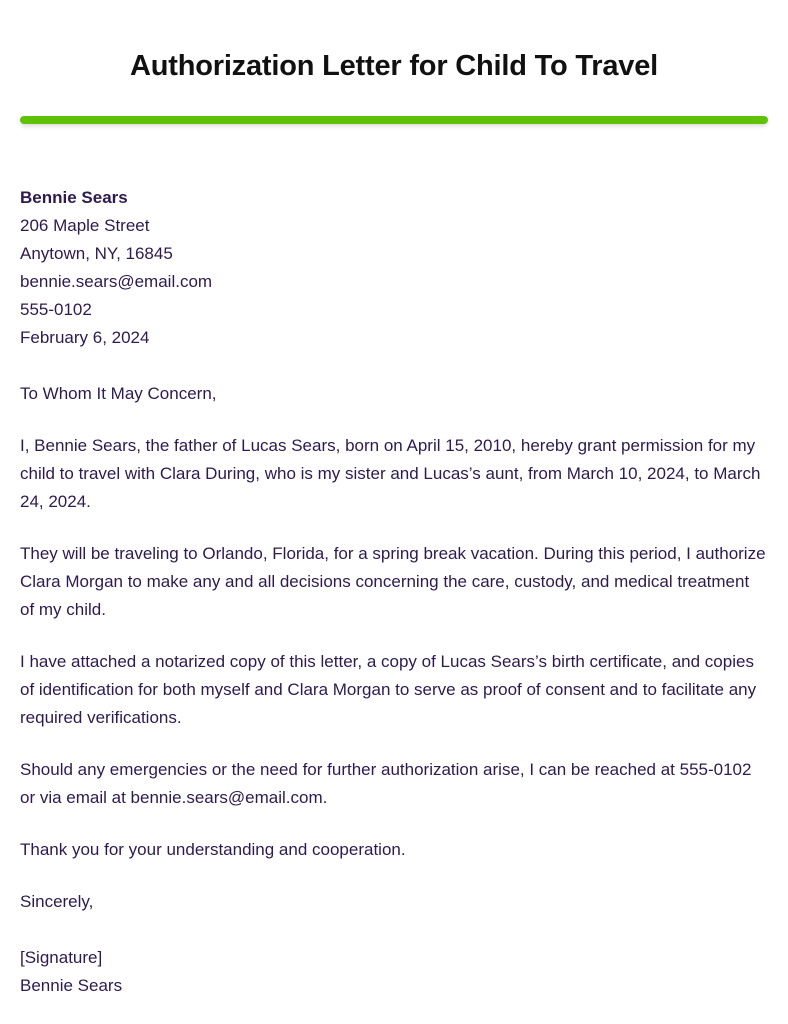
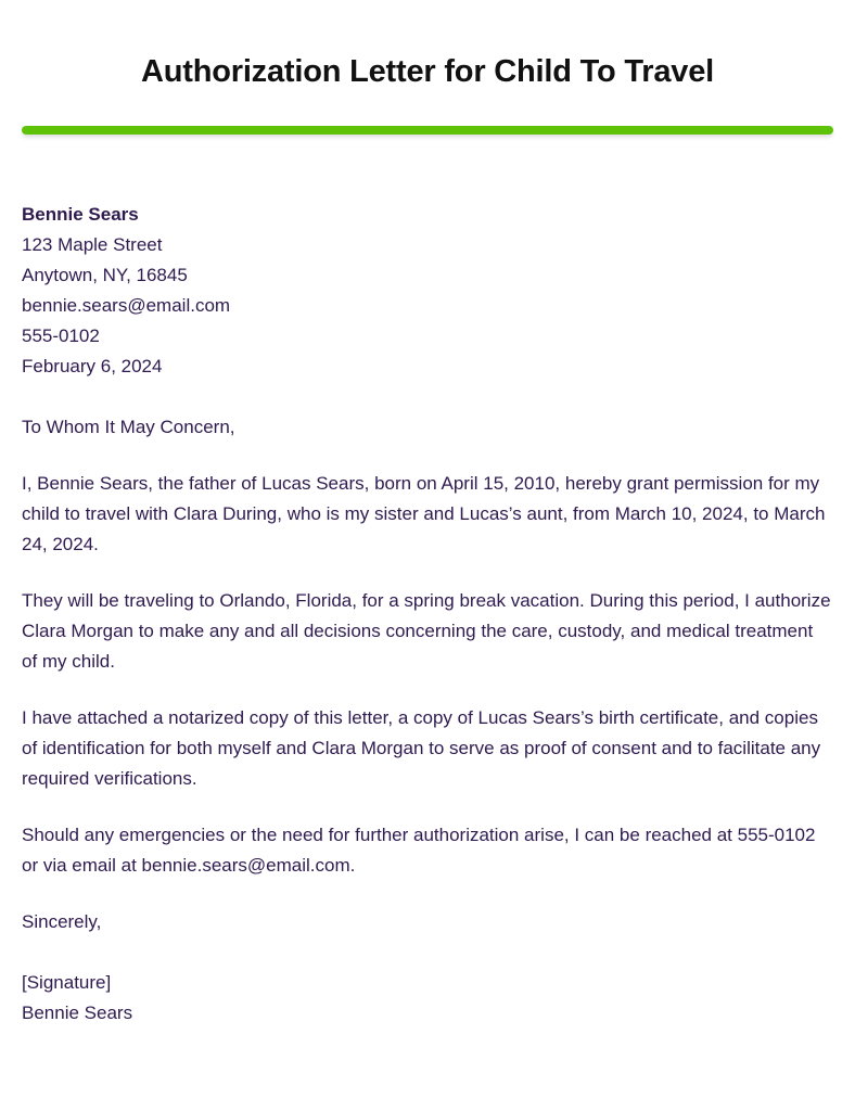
  Authorization Letter for Child To Travel
  Bennie Sears
- 206 Maple Street
+ 123 Maple Street
  Anytown, NY, 16845
  bennie.sears@email.com
  555-0102
  February 6, 2024
  To Whom It May Concern,
  I, Bennie Sears, the father of Lucas Sears, born on April 15, 2010, hereby grant permission for my child to travel with Clara During, who is my sister and Lucas’s aunt, from March 10, 2024, to March 24, 2024.
  They will be traveling to Orlando, Florida, for a spring break vacation. During this period, I authorize Clara Morgan to make any and all decisions concerning the care, custody, and medical treatment of my child.
  I have attached a notarized copy of this letter, a copy of Lucas Sears’s birth certificate, and copies of identification for both myself and Clara Morgan to serve as proof of consent and to facilitate any required verifications.
  Should any emergencies or the need for further authorization arise, I can be reached at 555-0102 or via email at bennie.sears@email.com.
- Thank you for your understanding and cooperation.
  Sincerely,
  [Signature]
  Bennie Sears
